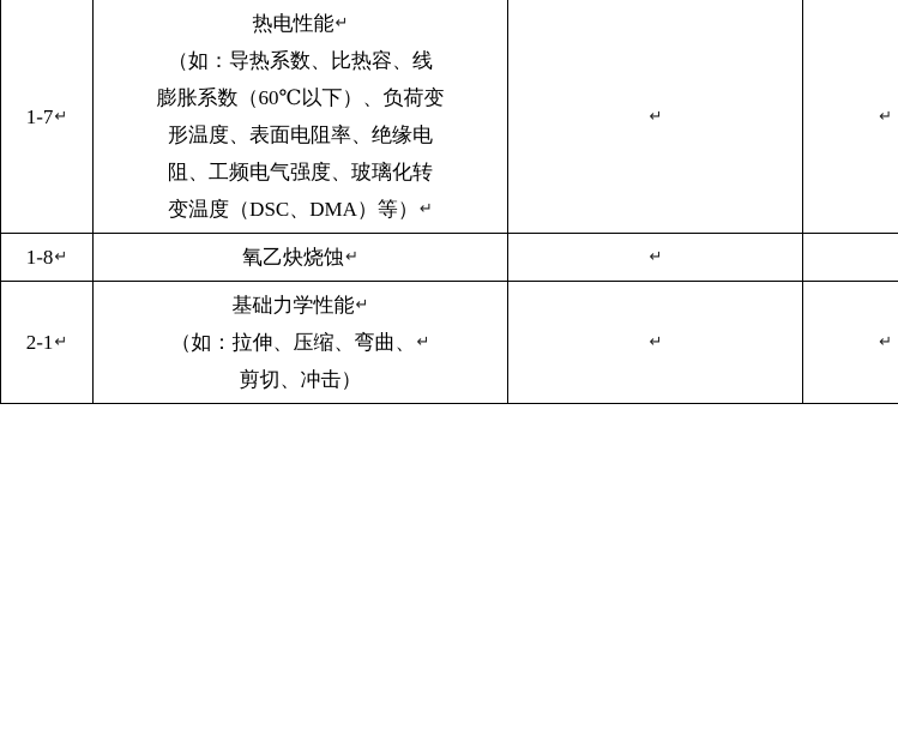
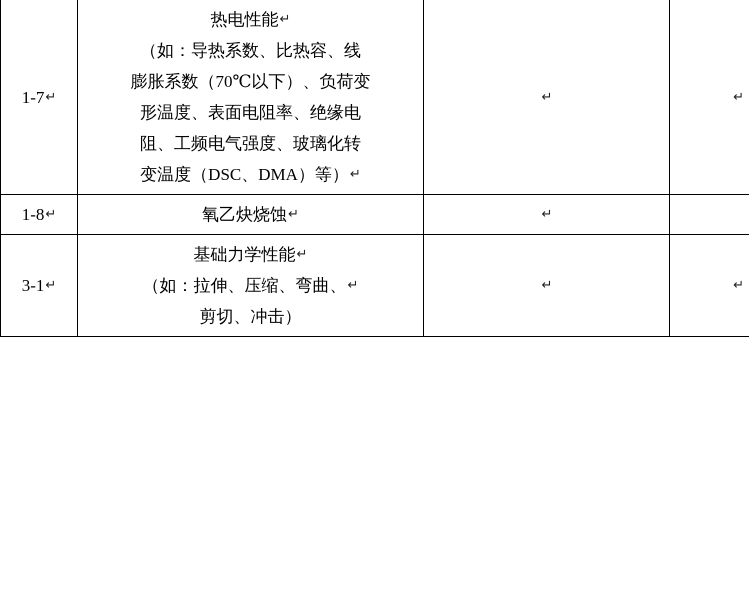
- 1-7↵	热电性能↵ （如：导热系数、比热容、线 膨胀系数（60℃以下）、负荷变 形温度、表面电阻率、绝缘电 阻、工频电气强度、玻璃化转 变温度（DSC、DMA）等）↵	↵	↵
+ 1-7↵	热电性能↵ （如：导热系数、比热容、线 膨胀系数（70℃以下）、负荷变 形温度、表面电阻率、绝缘电 阻、工频电气强度、玻璃化转 变温度（DSC、DMA）等）↵	↵	↵
  1-8↵	氧乙炔烧蚀↵	↵
- 2-1↵	基础力学性能↵ （如：拉伸、压缩、弯曲、↵ 剪切、冲击）	↵	↵
+ 3-1↵	基础力学性能↵ （如：拉伸、压缩、弯曲、↵ 剪切、冲击）	↵	↵
